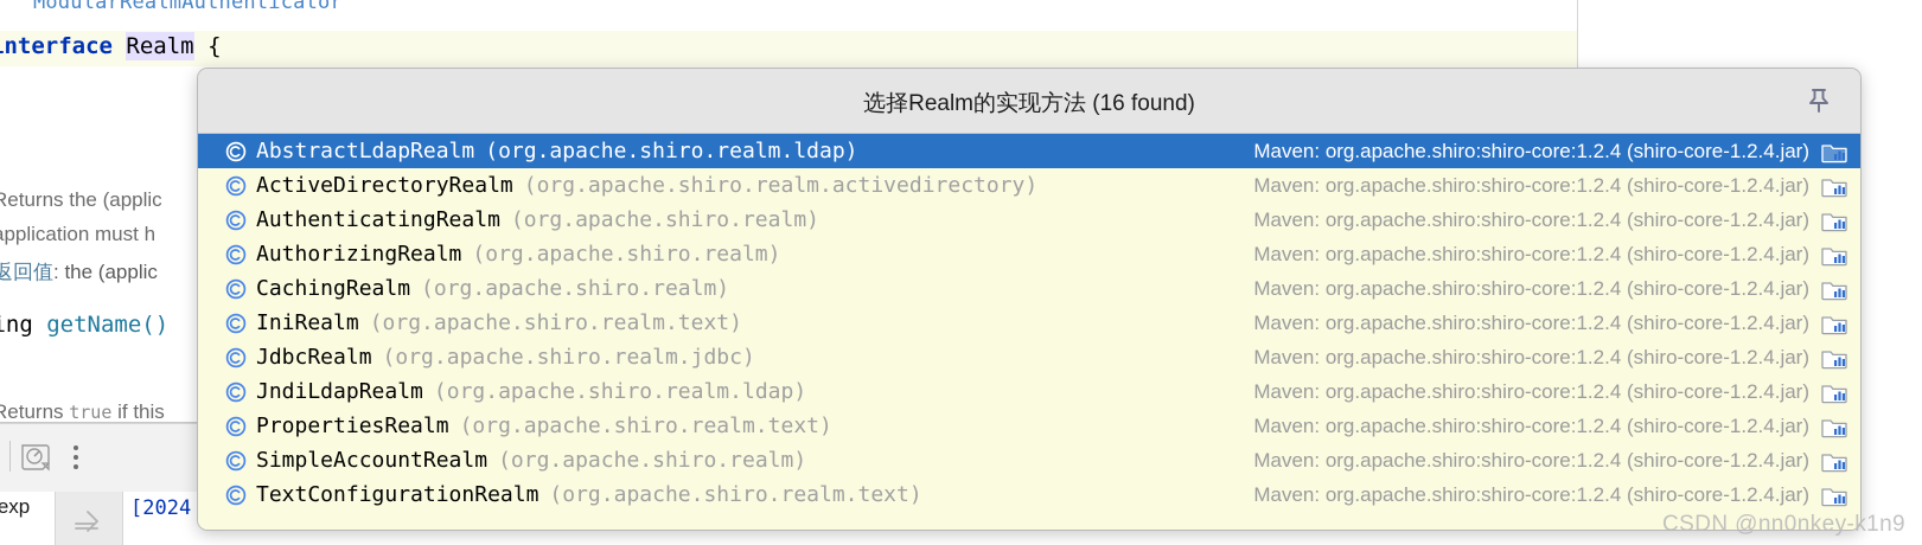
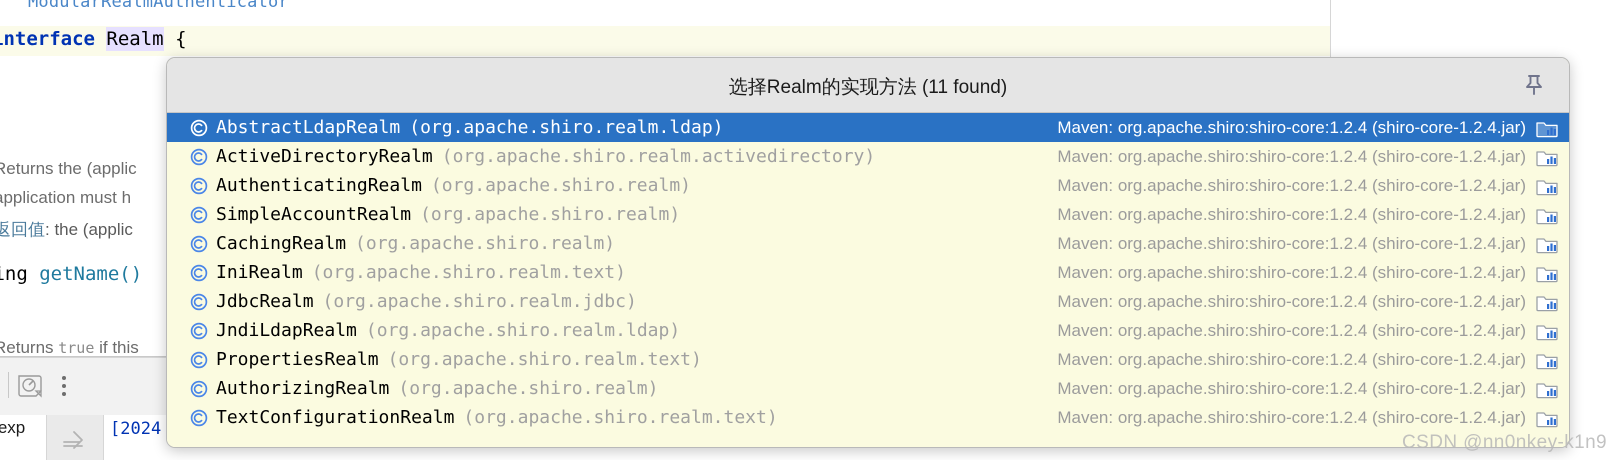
  ModularRealmAuthenticator
  nterface Realm {
  Returns the (applic
  pplication must h
  返回值: the (applic
  ng getName()
  Returns true if this
  [2024
- 选择Realm的实现方法 (16 found)
+ 选择Realm的实现方法 (11 found)
  AbstractLdapRealm
  (org.apache.shiro.realm.ldap)
  Maven: org.apache.shiro:shiro-core:1.2.4 (shiro-core-1.2.4.jar)
  ActiveDirectoryRealm
  (org.apache.shiro.realm.activedirectory)
  Maven: org.apache.shiro:shiro-core:1.2.4 (shiro-core-1.2.4.jar)
  AuthenticatingRealm
  (org.apache.shiro.realm)
  Maven: org.apache.shiro:shiro-core:1.2.4 (shiro-core-1.2.4.jar)
- AuthorizingRealm
+ SimpleAccountRealm
  (org.apache.shiro.realm)
  Maven: org.apache.shiro:shiro-core:1.2.4 (shiro-core-1.2.4.jar)
  CachingRealm
  (org.apache.shiro.realm)
  Maven: org.apache.shiro:shiro-core:1.2.4 (shiro-core-1.2.4.jar)
  IniRealm
  (org.apache.shiro.realm.text)
  Maven: org.apache.shiro:shiro-core:1.2.4 (shiro-core-1.2.4.jar)
  JdbcRealm
  (org.apache.shiro.realm.jdbc)
  Maven: org.apache.shiro:shiro-core:1.2.4 (shiro-core-1.2.4.jar)
  JndiLdapRealm
  (org.apache.shiro.realm.ldap)
  Maven: org.apache.shiro:shiro-core:1.2.4 (shiro-core-1.2.4.jar)
  PropertiesRealm
  (org.apache.shiro.realm.text)
  Maven: org.apache.shiro:shiro-core:1.2.4 (shiro-core-1.2.4.jar)
- SimpleAccountRealm
+ AuthorizingRealm
  (org.apache.shiro.realm)
  Maven: org.apache.shiro:shiro-core:1.2.4 (shiro-core-1.2.4.jar)
  TextConfigurationRealm
  (org.apache.shiro.realm.text)
  Maven: org.apache.shiro:shiro-core:1.2.4 (shiro-core-1.2.4.jar)
  CSDN @nn0nkey-k1n9
